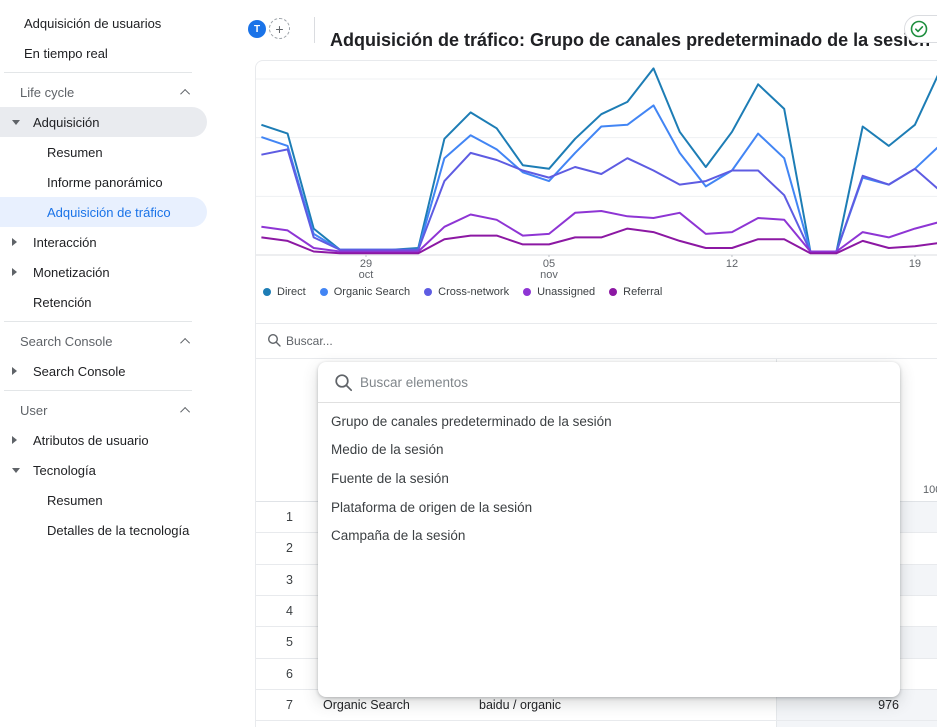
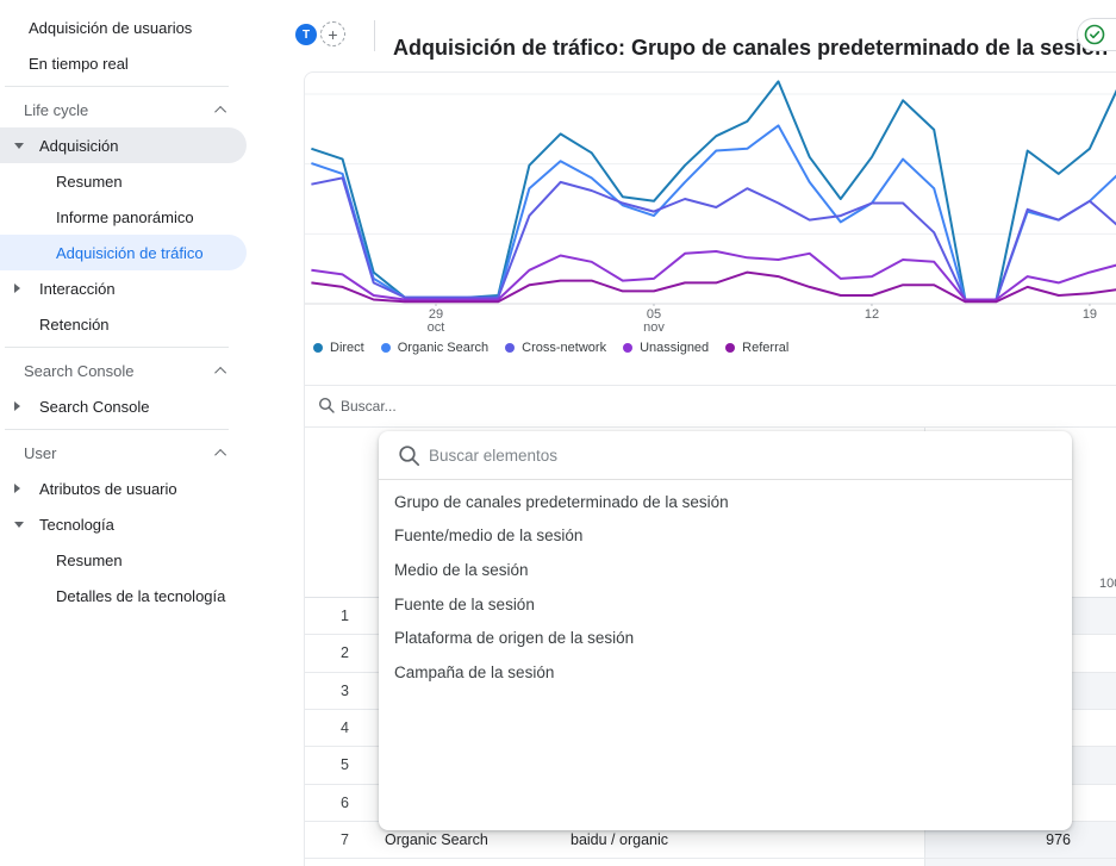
  Adquisición de usuarios
  En tiempo real
  Life cycle
  Adquisición
  Resumen
  Informe panorámico
  Adquisición de tráfico
  Interacción
- Monetización
  Retención
  Search Console
  Search Console
  User
  Atributos de usuario
  Tecnología
  Resumen
  Detalles de la tecnología
  T
  +
  Adquisición de tráfico: Grupo de canales predeterminado de la sesi
  Direct
  Organic Search
  Cross-network
  Unassigned
  Referral
  Buscar...
  1
  2
  3
  4
  5
  6
  7
  Organic Search
  baidu / organic
  976
  29
  oct
  05
  nov
  12
  19
  Buscar elementos
  Grupo de canales predeterminado de la sesión
+ Fuente/medio de la sesión
  Medio de la sesión
  Fuente de la sesión
  Plataforma de origen de la sesión
  Campaña de la sesión
